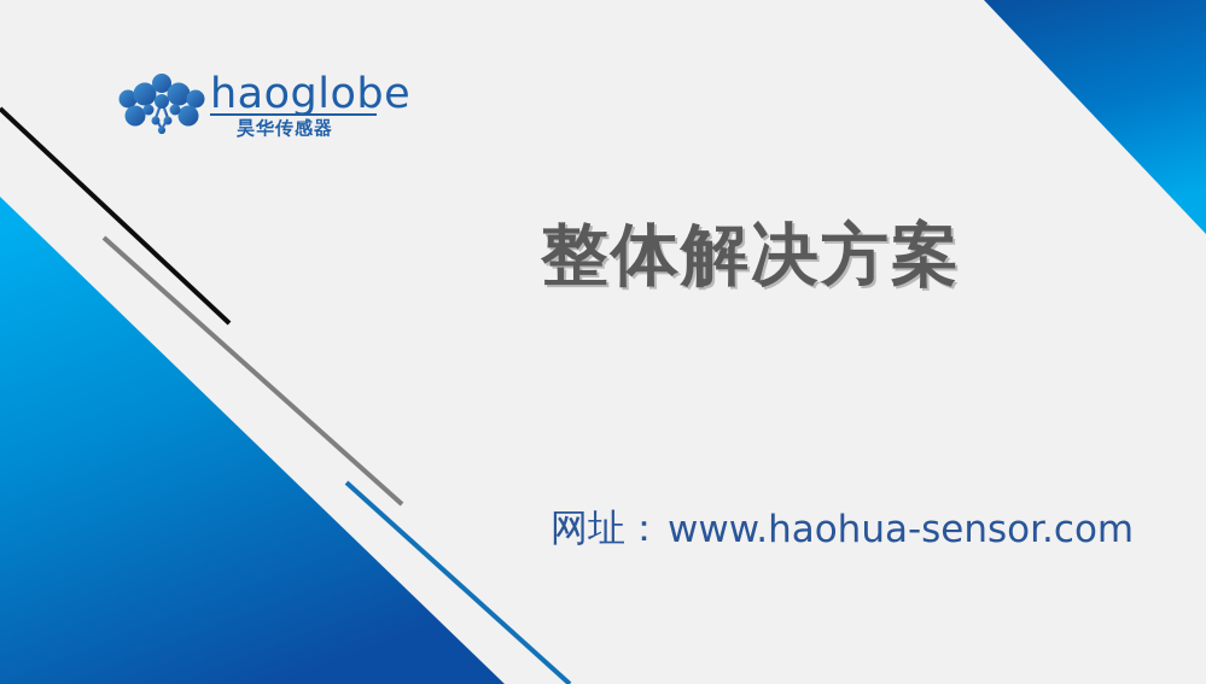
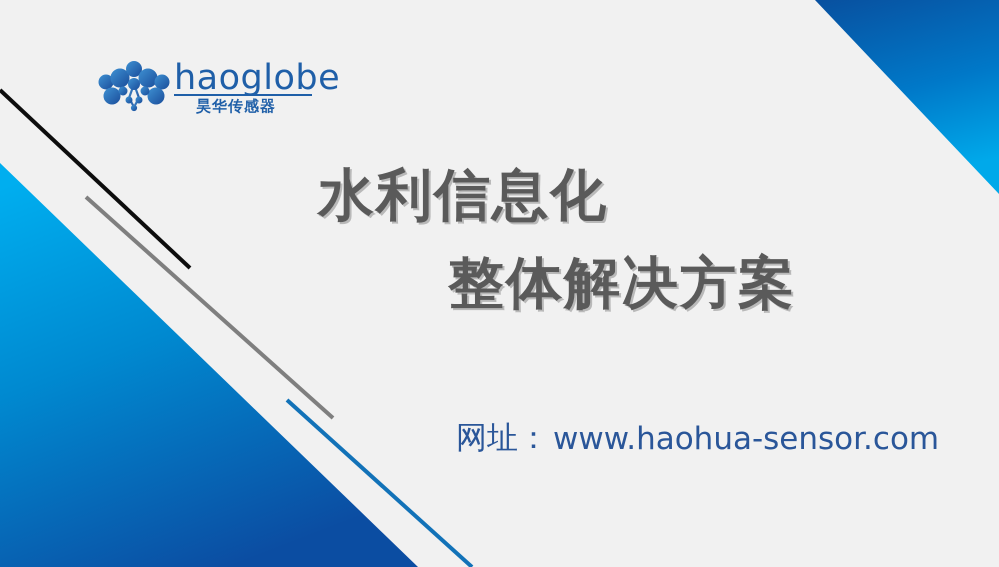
  haoglobe
  昊华传感器
+ 水利信息化
  整体解决方案
  网址：www.haohua-sensor.com
